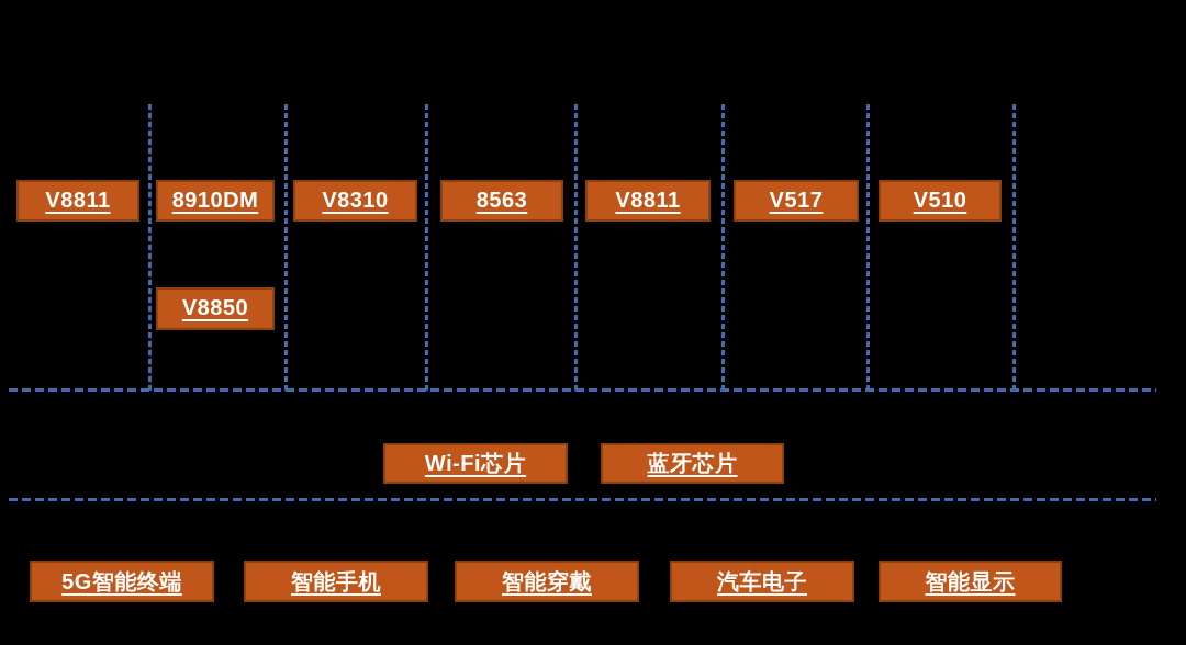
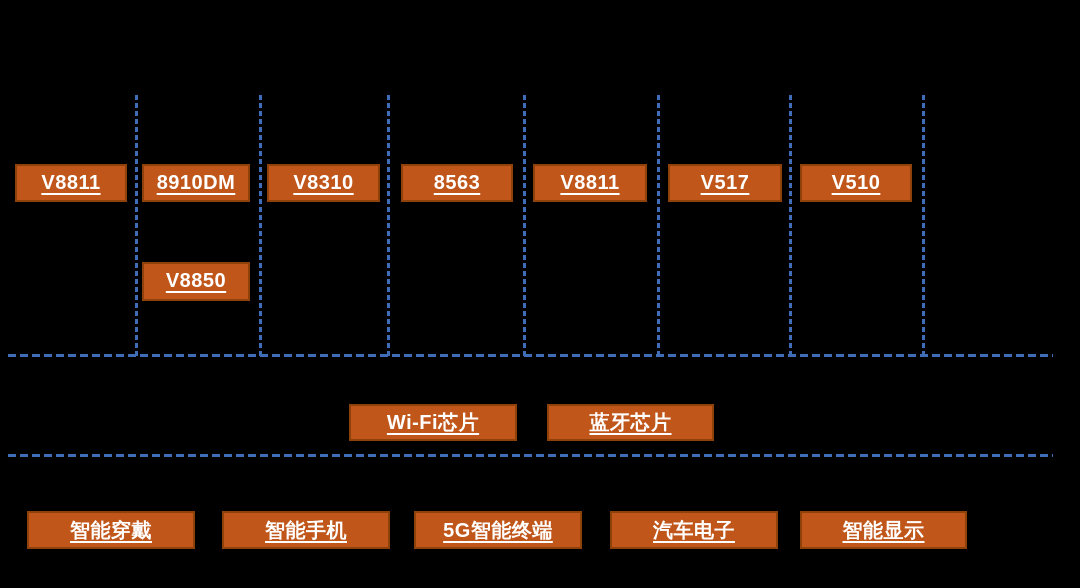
  V8811
  8910DM
  V8310
  8563
  V8811
  V517
  V510
  V8850
  Wi-Fi芯片
  蓝牙芯片
- 5G智能终端
+ 智能穿戴
  智能手机
- 智能穿戴
+ 5G智能终端
  汽车电子
  智能显示
